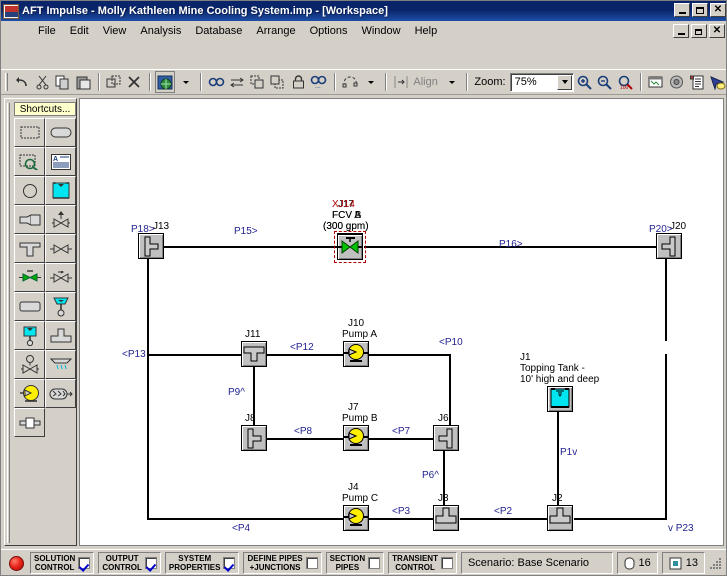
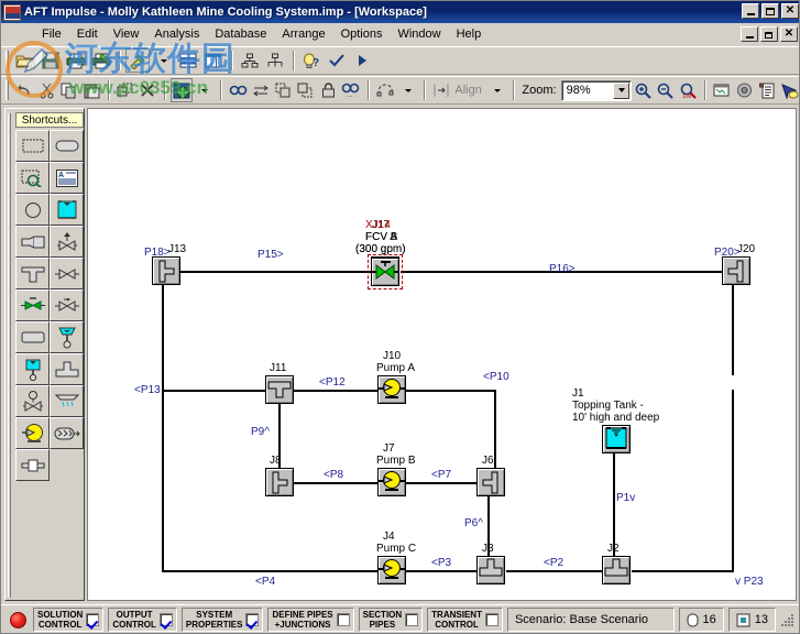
  AFT Impulse - Molly Kathleen Mine Cooling System.imp - [Workspace]
  ✕
  File
  Edit
  View
  Analysis
  Database
  Arrange
  Options
  Window
  Help
  ✕
+ ?
  Align
  Zoom:
- 75%
+ 98%
  Shortcuts...
  J17
  FCV A
  (300 gpm)
  XJ14
  FCV B
  J13
  J20
  J11
  J10
  Pump A
  J8
  J7
  Pump B
  J6
  J4
  Pump C
  J3
  J2
  J1
  Topping Tank -
  10' high and deep
  P18>
  P20>
  P15>
  P16>
  <P13
  <P12
  <P10
  P9^
  <P8
  <P7
  P6^
  <P4
  <P3
  <P2
  P1v
  v P23
  SOLUTION
  CONTROL
  OUTPUT
  CONTROL
  SYSTEM
  PROPERTIES
  DEFINE PIPES
  +JUNCTIONS
  SECTION
  PIPES
  TRANSIENT
  CONTROL
  Scenario: Base Scenario
  16
  13
+ 河东软件园
+ www.pc0359.cn
